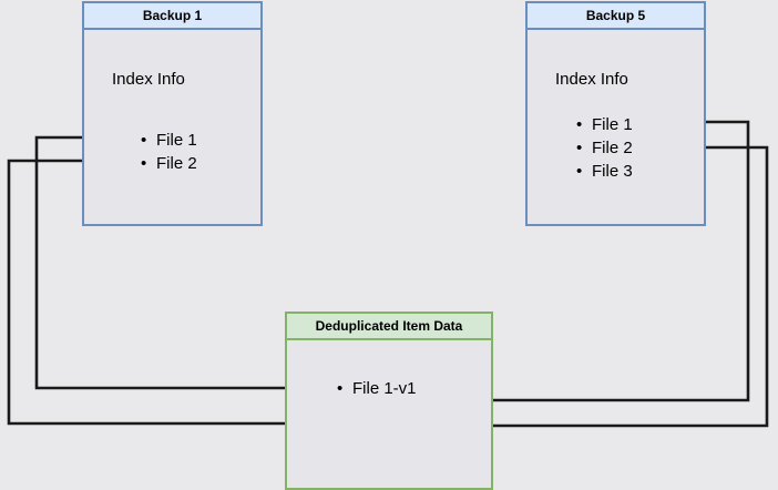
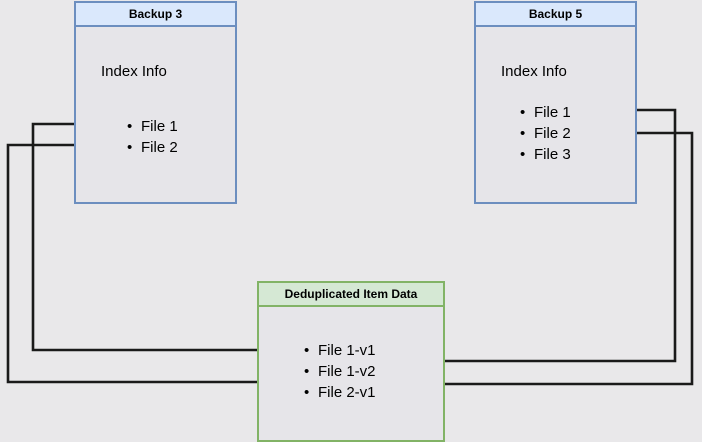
- Backup 1
+ Backup 3
  Index Info
  File 1
  File 2
  Backup 5
  Index Info
  File 1
  File 2
  File 3
  Deduplicated Item Data
  File 1-v1
+ File 1-v2
+ File 2-v1
